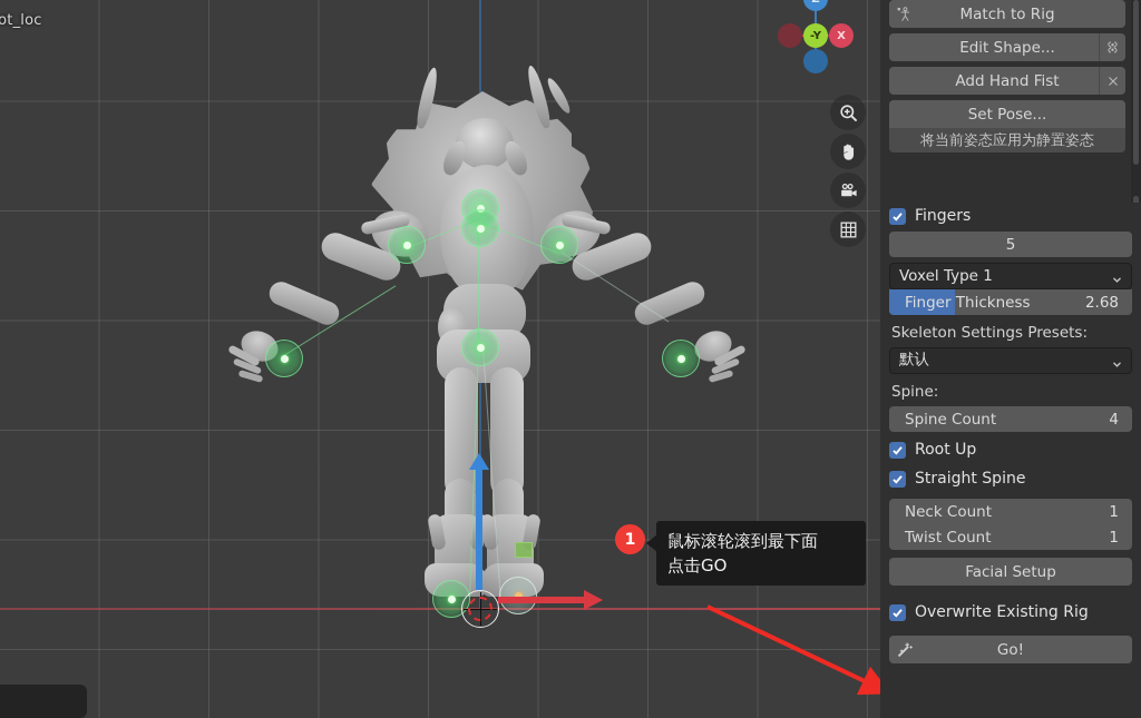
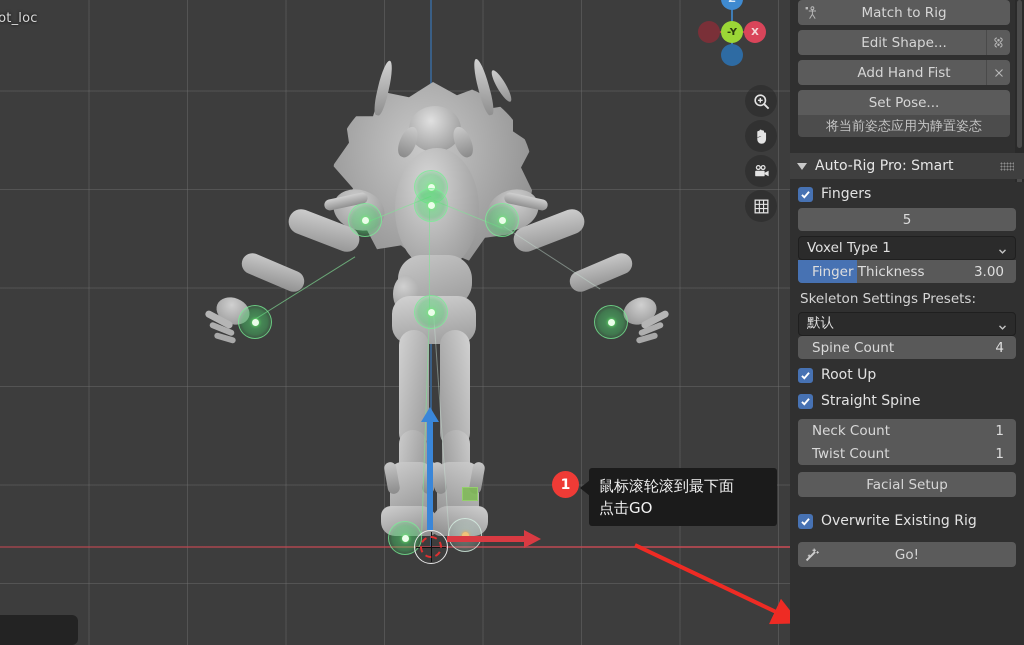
  ot_loc
  X
  -Y
  1
  鼠标滚轮滚到最下面
  点击GO
  Match to Rig
  Edit Shape...
  Add Hand Fist
  Set Pose...
  将当前姿态应用为静置姿态
+ Auto-Rig Pro: Smart
  Fingers
  5
  Voxel Type 1
  Finger Thickness
- 2.68
+ 3.00
  Skeleton Settings Presets:
  默认
- Spine:
  Spine Count
  4
  Root Up
  Straight Spine
  Neck Count
  1
  Twist Count
  1
  Facial Setup
  Overwrite Existing Rig
  Go!
